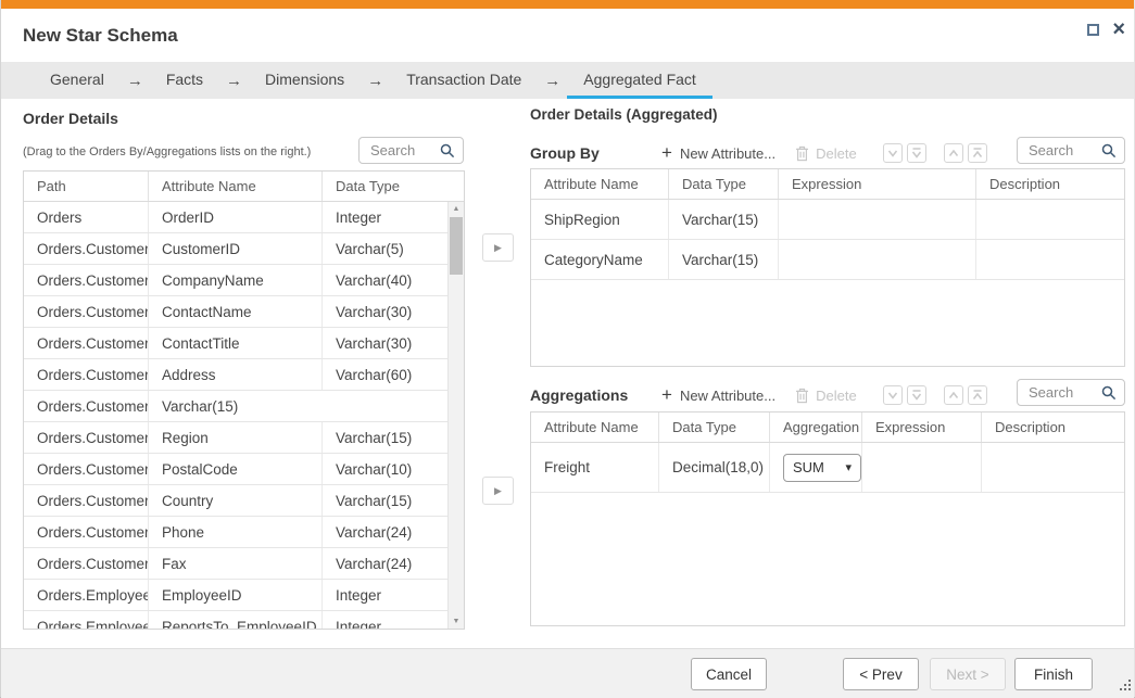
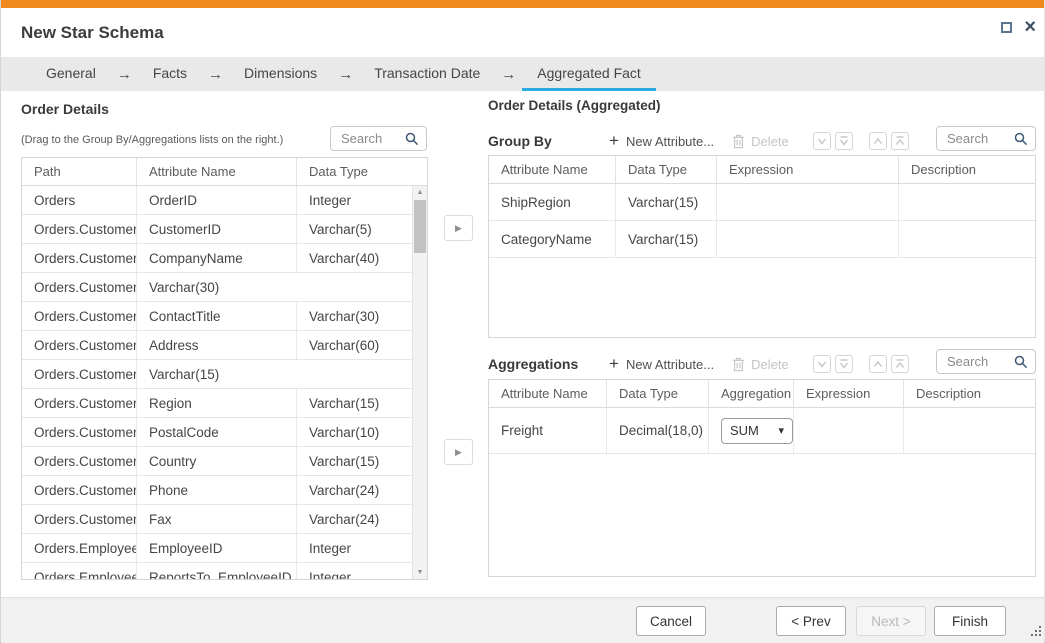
  New Star Schema
  ×
  General
  →
  Facts
  →
  Dimensions
  →
  Transaction Date
  →
  Aggregated Fact
  Order Details
- (Drag to the Orders By/Aggregations lists on the right.)
+ (Drag to the Group By/Aggregations lists on the right.)
  Search
  Path
  Attribute Name
  Data Type
  Orders
  OrderID
  Integer
  Orders.Customer
  CustomerID
  Varchar(5)
  Orders.Customer
  CompanyName
  Varchar(40)
  Orders.Customer
- ContactName
  Varchar(30)
  Orders.Customer
  ContactTitle
  Varchar(30)
  Orders.Customer
  Address
  Varchar(60)
  Orders.Customer
  Varchar(15)
  Orders.Customer
  Region
  Varchar(15)
  Orders.Customer
  PostalCode
  Varchar(10)
  Orders.Customer
  Country
  Varchar(15)
  Orders.Customer
  Phone
  Varchar(24)
  Orders.Customer
  Fax
  Varchar(24)
  Orders.Employee
  EmployeeID
  Integer
  Orders.Employee
  ReportsTo_EmployeeID
  Integer
  ▶
  ▶
  Order Details (Aggregated)
  Group By
  +
  New Attribute...
  Delete
  Search
  Attribute Name
  Data Type
  Expression
  Description
  ShipRegion
  Varchar(15)
  CategoryName
  Varchar(15)
  Aggregations
  +
  New Attribute...
  Delete
  Search
  Attribute Name
  Data Type
  Aggregation
  Expression
  Description
  Freight
  Decimal(18,0)
  SUM
  ▾
  Cancel
  < Prev
  Next >
  Finish
